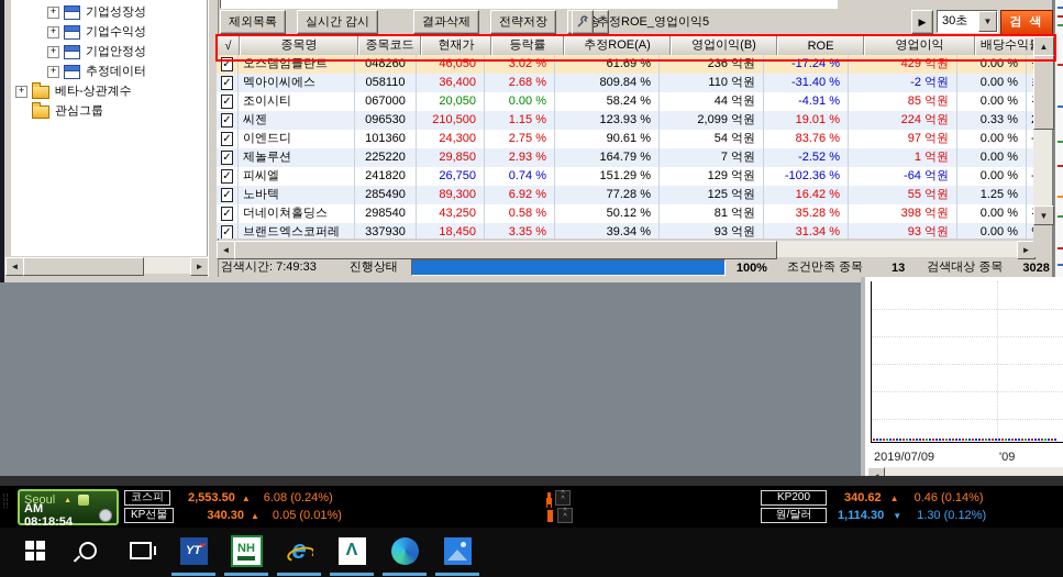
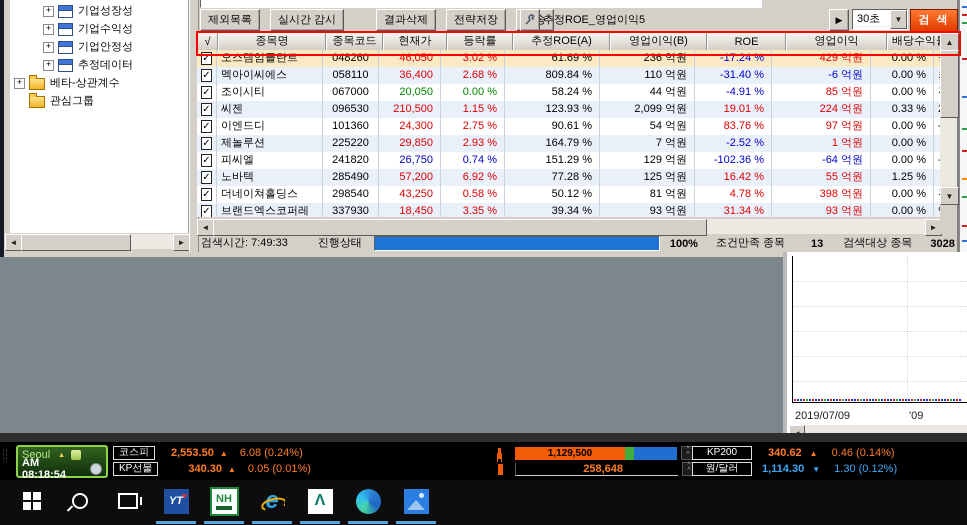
  +
  기업성장성
  +
  기업수익성
  +
  기업안정성
  +
  추정데이터
  +
  베타-상관계수
  관심그룹
  ◄
  ►
  제외목록
  실시간 감시
  결과삭제
  전략저장
  추정ROE_영업이익5
  ▶
  30초
  ▼
  검 색
  √
  종목명
  종목코드
  현재가
  등락률
  추정ROE(A)
  영업이익(B)
  ROE
  영업이익
  배당수익
  ✓
  오스템임플란트
  048260
  46,050
  3.02 %
  61.69 %
  236 억원
  -17.24 %
  429 억원
  0.00 %
  ✓
  멕아이씨에스
  058110
  36,400
  2.68 %
  809.84 %
  110 억원
  -31.40 %
- -2 억원
+ -6 억원
  0.00 %
  ✓
  조이시티
  067000
  20,050
  0.00 %
  58.24 %
  44 억원
  -4.91 %
  85 억원
  0.00 %
  ✓
  씨젠
  096530
  210,500
  1.15 %
  123.93 %
  2,099 억원
  19.01 %
  224 억원
  0.33 %
  ✓
  이엔드디
  101360
  24,300
  2.75 %
  90.61 %
  54 억원
  83.76 %
  97 억원
  0.00 %
  ✓
  제놀루션
  225220
  29,850
  2.93 %
  164.79 %
  7 억원
  -2.52 %
  1 억원
  0.00 %
  ✓
  피씨엘
  241820
  26,750
  0.74 %
  151.29 %
  129 억원
  -102.36 %
  -64 억원
  0.00 %
  ✓
  노바텍
  285490
- 89,300
+ 57,200
  6.92 %
  77.28 %
  125 억원
  16.42 %
  55 억원
  1.25 %
  ✓
  더네이쳐홀딩스
  298540
  43,250
  0.58 %
  50.12 %
  81 억원
- 35.28 %
+ 4.78 %
  398 억원
  0.00 %
  ✓
  브랜드엑스코퍼레
  337930
  18,450
  3.35 %
  39.34 %
  93 억원
  31.34 %
  93 억원
  0.00 %
  ▲
  ▼
  ◄
  ►
  검색시간: 7:49:33
  진행상태
  100%
  조건만족 종목
  13
  검색대상 종목
  3028
  2019/07/09
  '09
  Seoul
  AM 08:18:54
  코스피
  2,553.50
  ▲
  6.08 (0.24%)
  KP선물
  340.30
  ▲
  0.05 (0.01%)
+ 1,129,500
+ 258,648
  KP200
  340.62
  ▲
  0.46 (0.14%)
  원/달러
  1,114.30
  ▼
  1.30 (0.12%)
  YT
  NH
  e
  Λ
